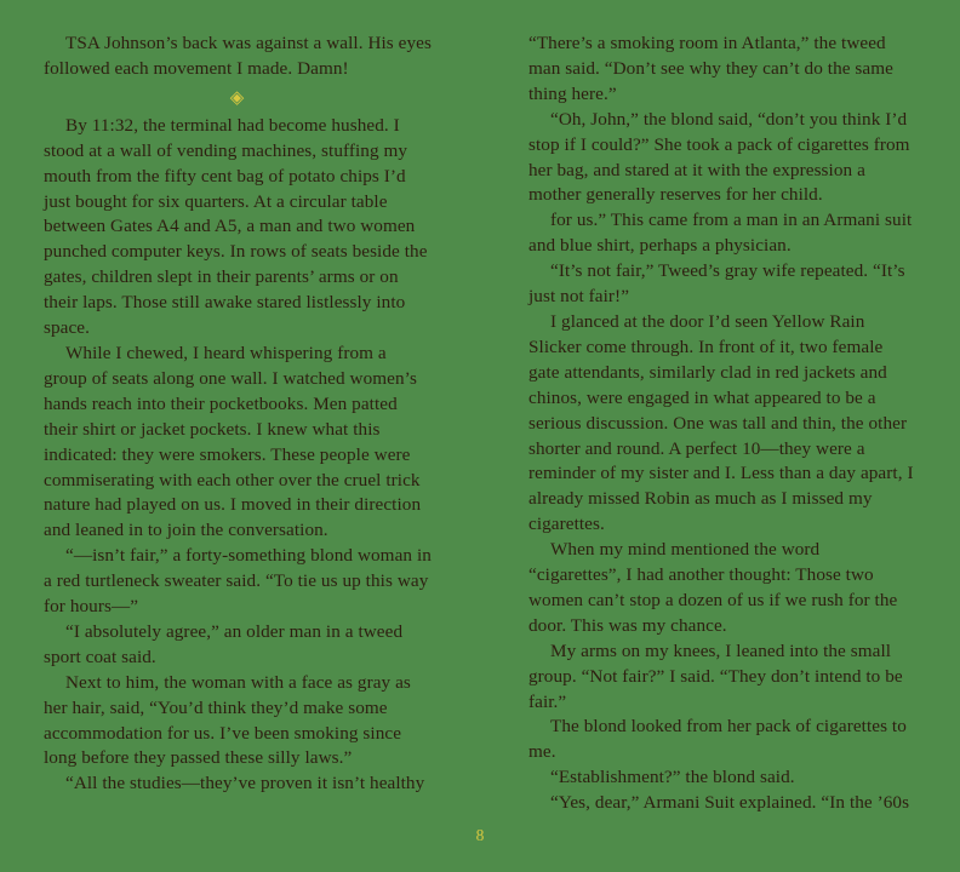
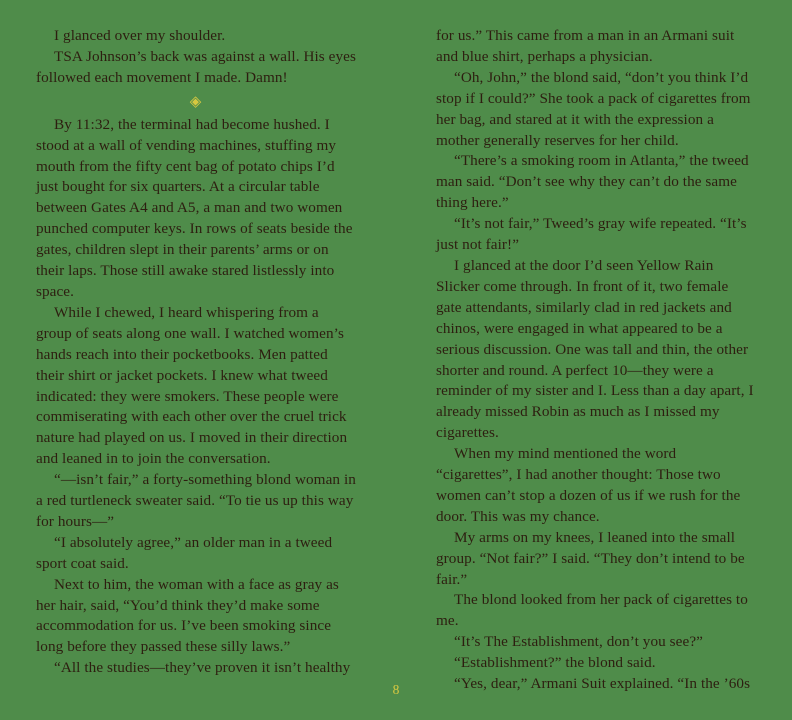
+ I glanced over my shoulder.
  TSA Johnson’s back was against a wall. His eyes followed each movement I made. Damn!
  ◈
  By 11:32, the terminal had become hushed. I stood at a wall of vending machines, stuffing my mouth from the fifty cent bag of potato chips I’d just bought for six quarters. At a circular table between Gates A4 and A5, a man and two women punched computer keys. In rows of seats beside the gates, children slept in their parents’ arms or on their laps. Those still awake stared listlessly into space.
- While I chewed, I heard whispering from a group of seats along one wall. I watched women’s hands reach into their pocketbooks. Men patted their shirt or jacket pockets. I knew what this indicated: they were smokers. These people were commiserating with each other over the cruel trick nature had played on us. I moved in their direction and leaned in to join the conversation.
+ While I chewed, I heard whispering from a group of seats along one wall. I watched women’s hands reach into their pocketbooks. Men patted their shirt or jacket pockets. I knew what tweed indicated: they were smokers. These people were commiserating with each other over the cruel trick nature had played on us. I moved in their direction and leaned in to join the conversation.
  “—isn’t fair,” a forty-something blond woman in a red turtleneck sweater said. “To tie us up this way for hours—”
  “I absolutely agree,” an older man in a tweed sport coat said.
  Next to him, the woman with a face as gray as her hair, said, “You’d think they’d make some accommodation for us. I’ve been smoking since long before they passed these silly laws.”
  “All the studies—they’ve proven it isn’t healthy
- “There’s a smoking room in Atlanta,” the tweed man said. “Don’t see why they can’t do the same thing here.”
+ for us.” This came from a man in an Armani suit and blue shirt, perhaps a physician.
  “Oh, John,” the blond said, “don’t you think I’d stop if I could?” She took a pack of cigarettes from her bag, and stared at it with the expression a mother generally reserves for her child.
- for us.” This came from a man in an Armani suit and blue shirt, perhaps a physician.
+ “There’s a smoking room in Atlanta,” the tweed man said. “Don’t see why they can’t do the same thing here.”
  “It’s not fair,” Tweed’s gray wife repeated. “It’s just not fair!”
  I glanced at the door I’d seen Yellow Rain Slicker come through. In front of it, two female gate attendants, similarly clad in red jackets and chinos, were engaged in what appeared to be a serious discussion. One was tall and thin, the other shorter and round. A perfect 10—they were a reminder of my sister and I. Less than a day apart, I already missed Robin as much as I missed my cigarettes.
  When my mind mentioned the word “cigarettes”, I had another thought: Those two women can’t stop a dozen of us if we rush for the door. This was my chance.
  My arms on my knees, I leaned into the small group. “Not fair?” I said. “They don’t intend to be fair.”
  The blond looked from her pack of cigarettes to me.
+ “It’s The Establishment, don’t you see?”
  “Establishment?” the blond said.
  “Yes, dear,” Armani Suit explained. “In the ’60s
  8
